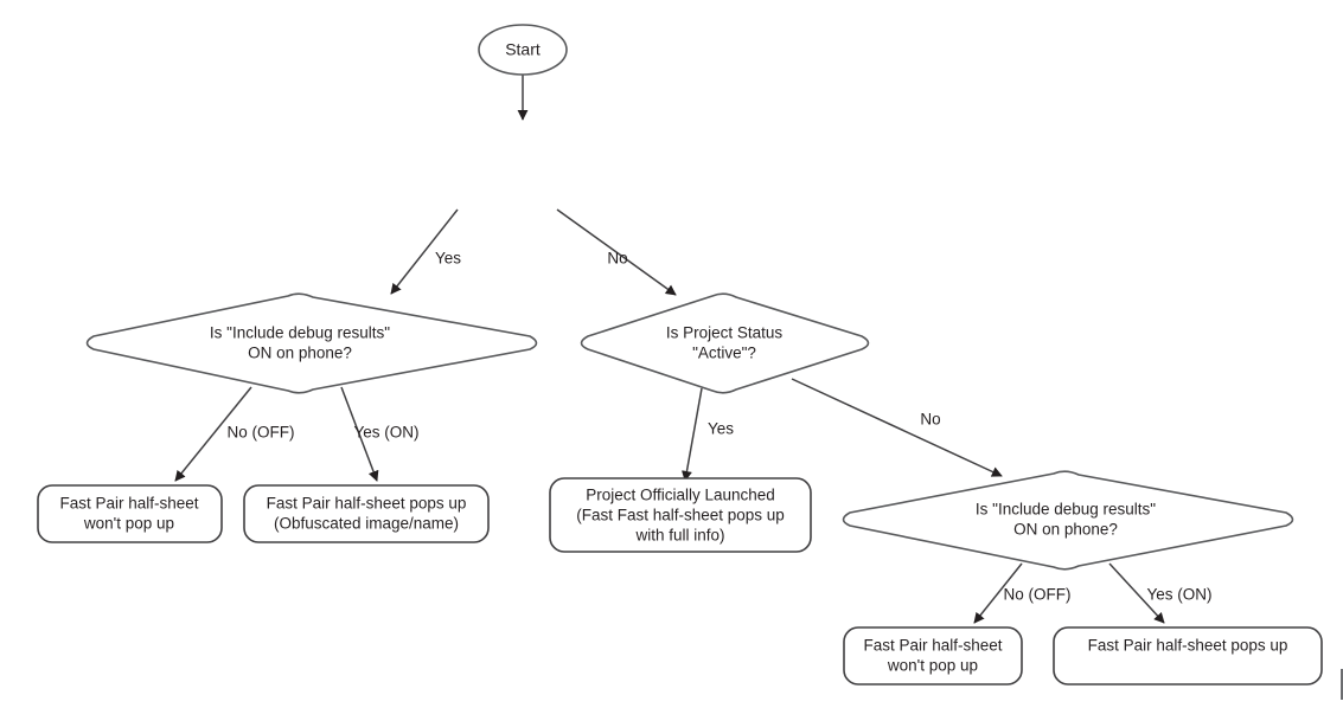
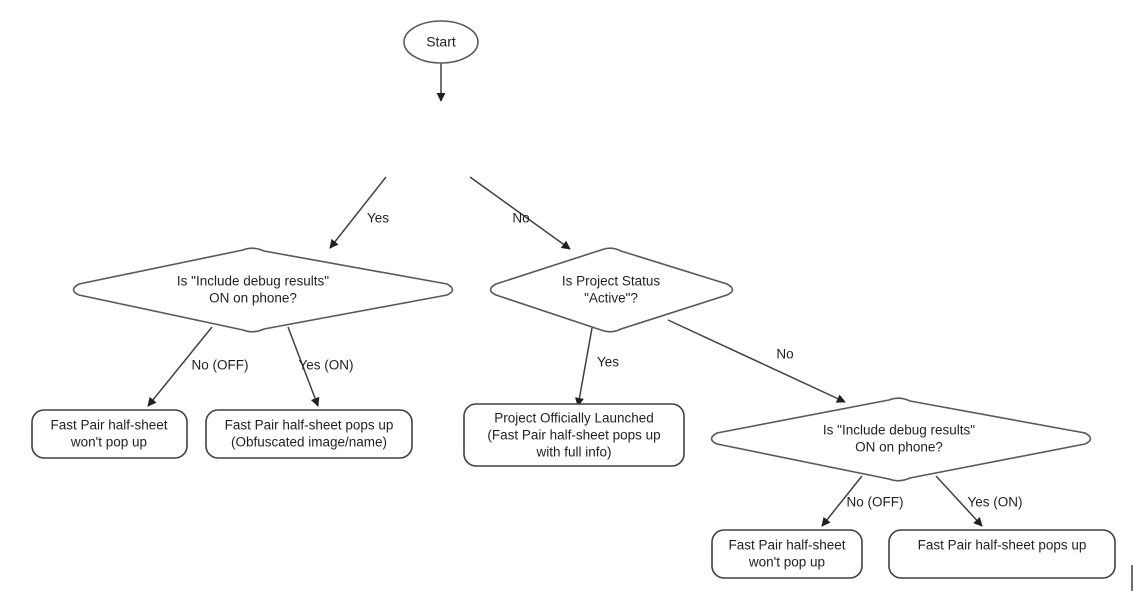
  Start
  Is "Include debug results"
  ON on phone?
  Is Project Status
  "Active"?
  Is "Include debug results"
  ON on phone?
  Fast Pair half-sheet
  won't pop up
  Fast Pair half-sheet pops up
  (Obfuscated image/name)
  Project Officially Launched
- (Fast Fast half-sheet pops up
+ (Fast Pair half-sheet pops up
  with full info)
  Fast Pair half-sheet
  won't pop up
  Fast Pair half-sheet pops up
  Yes
  No
  No (OFF)
  Yes (ON)
  Yes
  No
  No (OFF)
  Yes (ON)
